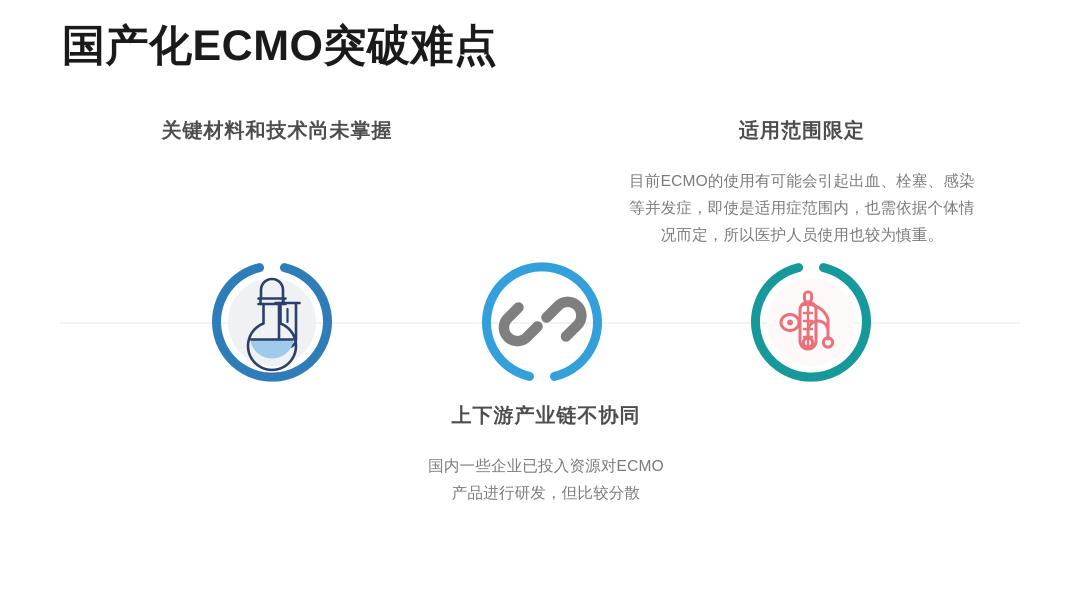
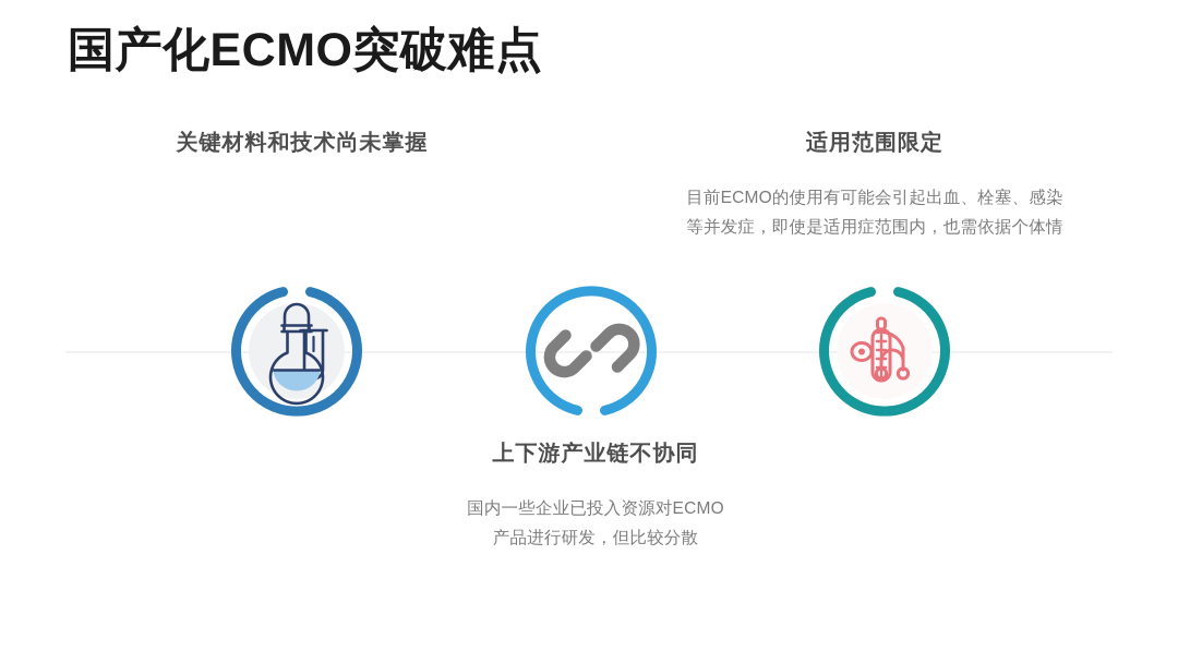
  国产化ECMO突破难点
  关键材料和技术尚未掌握
  适用范围限定
  目前ECMO的使用有可能会引起出血、栓塞、感染
  等并发症，即使是适用症范围内，也需依据个体情
- 况而定，所以医护人员使用也较为慎重。
  上下游产业链不协同
  国内一些企业已投入资源对ECMO
  产品进行研发，但比较分散
